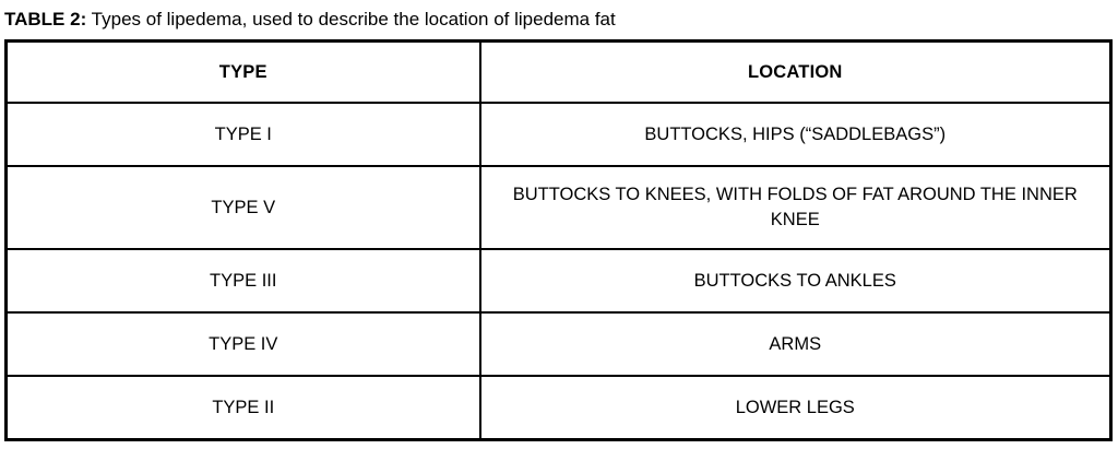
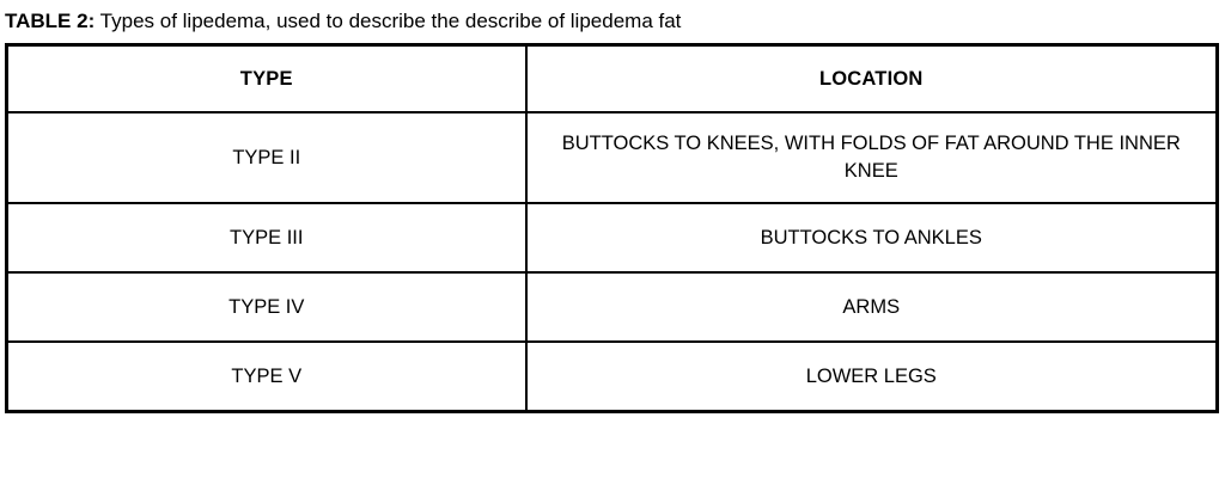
- TABLE 2: Types of lipedema, used to describe the location of lipedema fat
+ TABLE 2: Types of lipedema, used to describe the describe of lipedema fat
  TYPE	LOCATION
- TYPE I	BUTTOCKS, HIPS (“SADDLEBAGS”)
- TYPE V	BUTTOCKS TO KNEES, WITH FOLDS OF FAT AROUND THE INNER KNEE
+ TYPE II	BUTTOCKS TO KNEES, WITH FOLDS OF FAT AROUND THE INNER KNEE
  TYPE III	BUTTOCKS TO ANKLES
  TYPE IV	ARMS
- TYPE II	LOWER LEGS
+ TYPE V	LOWER LEGS
